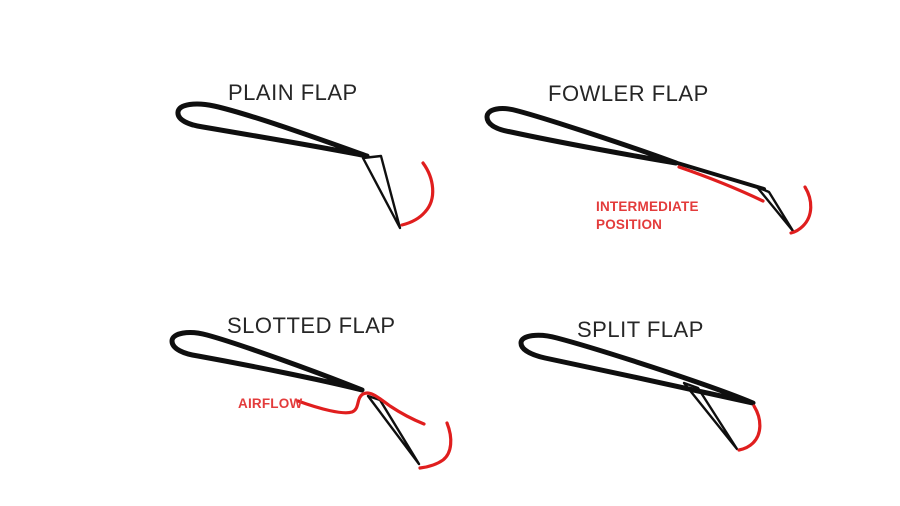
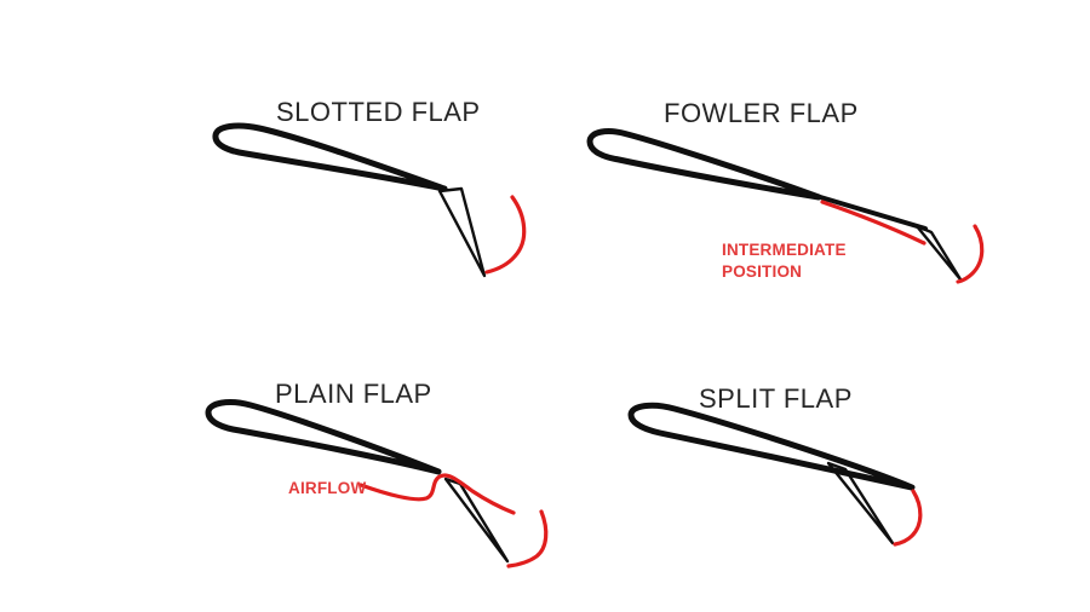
- PLAIN FLAP
+ SLOTTED FLAP
  FOWLER FLAP
- SLOTTED FLAP
+ PLAIN FLAP
  SPLIT FLAP
  INTERMEDIATE
  POSITION
  AIRFLOW
